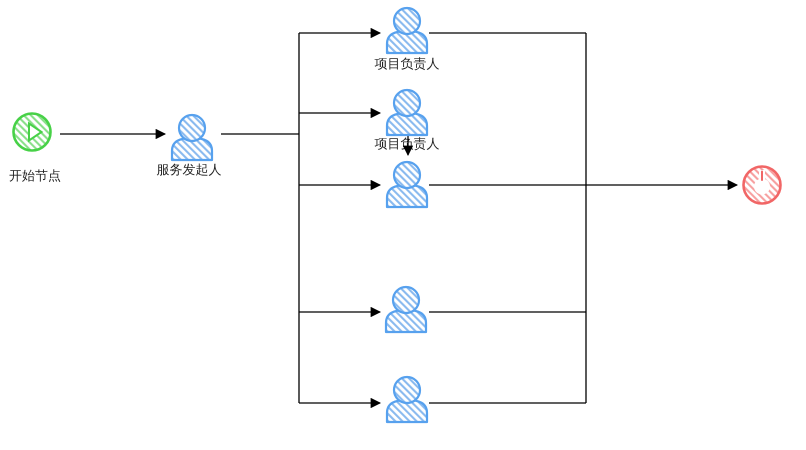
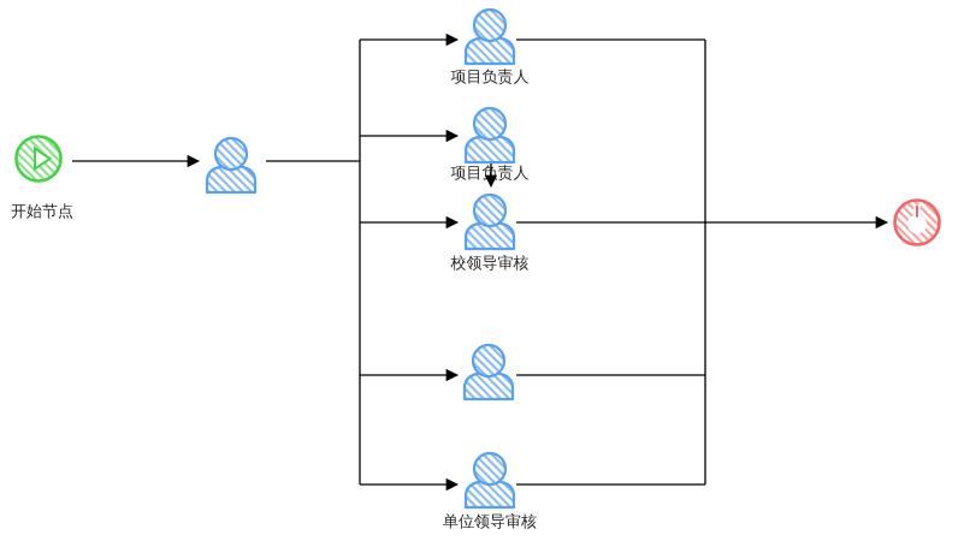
  开始节点
- 服务发起人
  项目负责人
  项目负责人
+ 校领导审核
+ 单位领导审核
